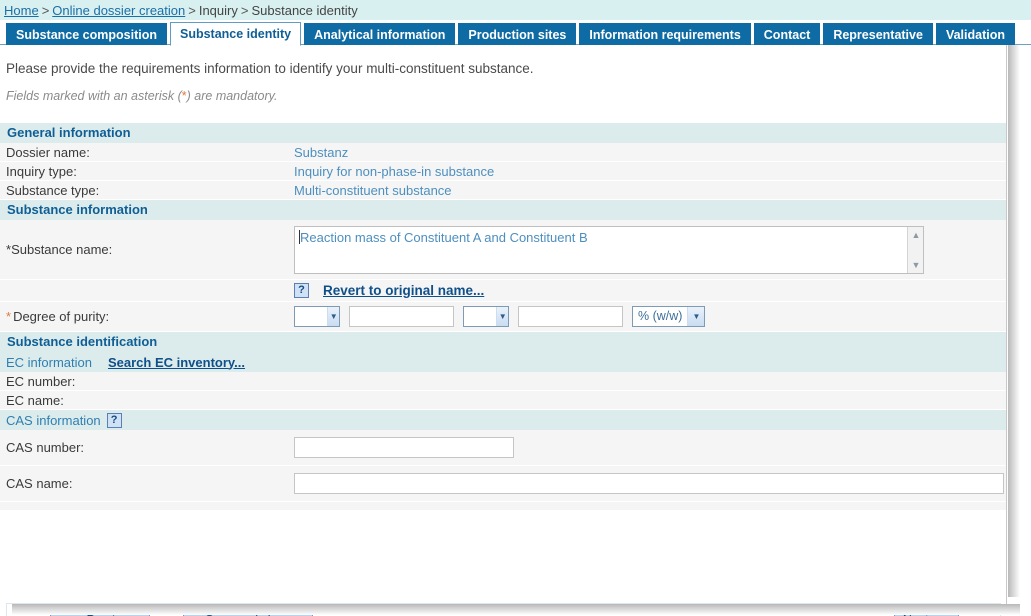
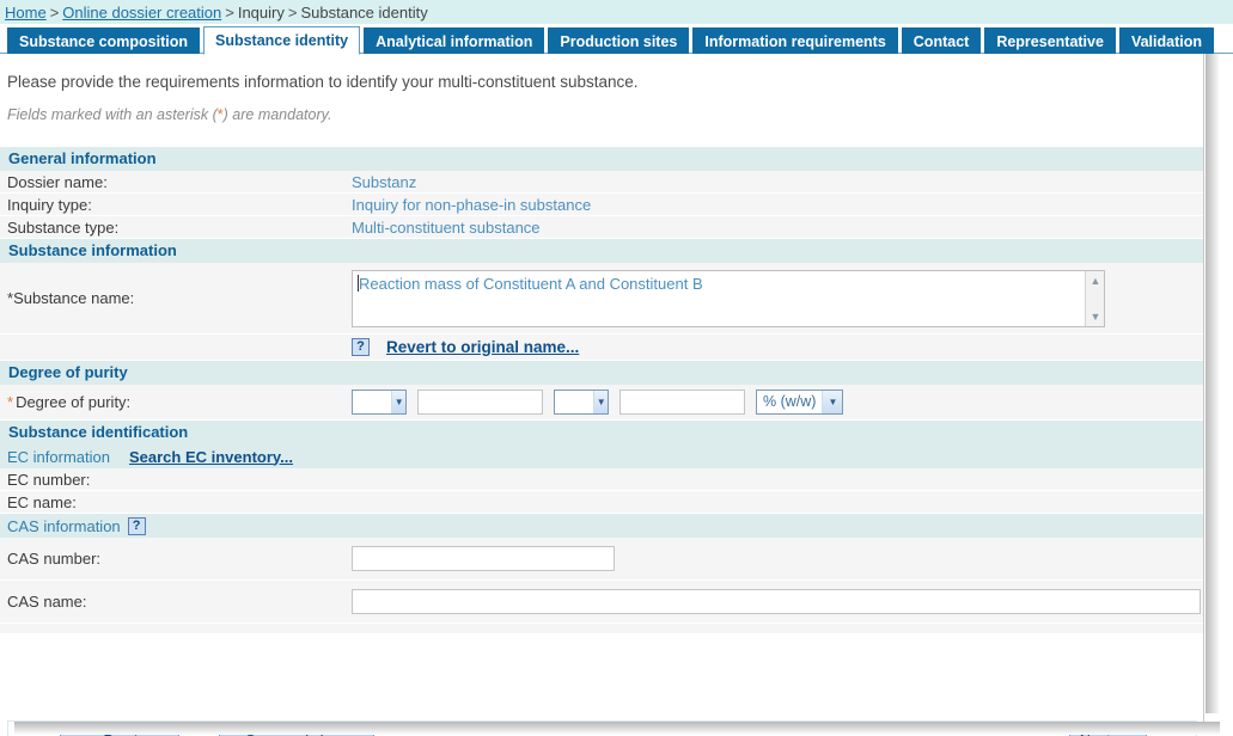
  Home > Online dossier creation > Inquiry > Substance identity
  Substance composition Substance identity Analytical information Production sites Information requirements Contact Representative Validation
  Please provide the requirements information to identify your multi-constituent substance.
  Fields marked with an asterisk (*) are mandatory.
  General information
  Dossier name:
  Substanz
  Inquiry type:
  Inquiry for non-phase-in substance
  Substance type:
  Multi-constituent substance
  Substance information
  *Substance name:
  Reaction mass of Constituent A and Constituent B
  ▲
  ▼
  ?
  Revert to original name...
+ Degree of purity
  * Degree of purity:
  ▼
  ▼
  % (w/w)
  ▼
  Substance identification
  EC information
  Search EC inventory...
  EC number:
  EC name:
  CAS information
  ?
  CAS number:
  CAS name:
